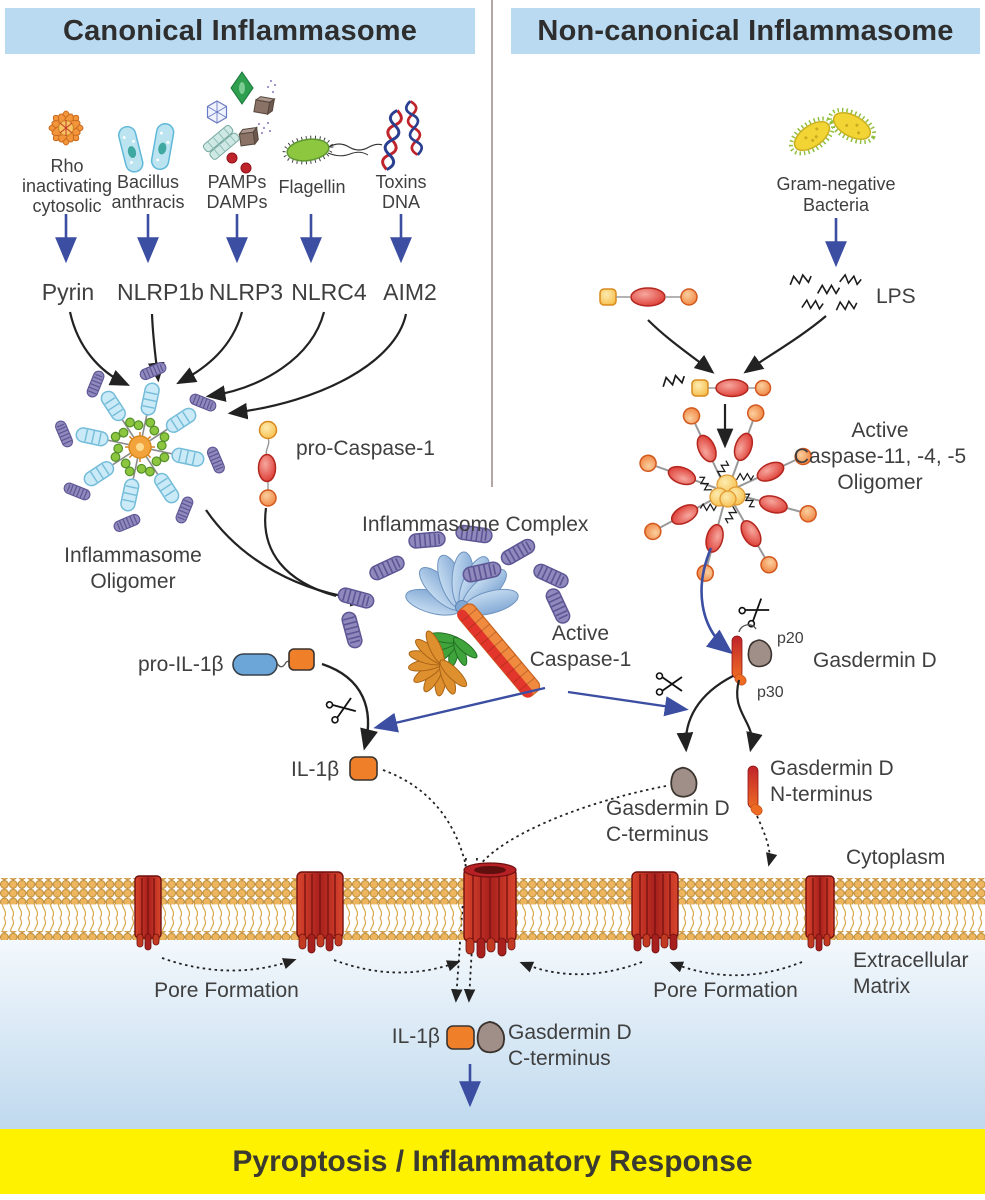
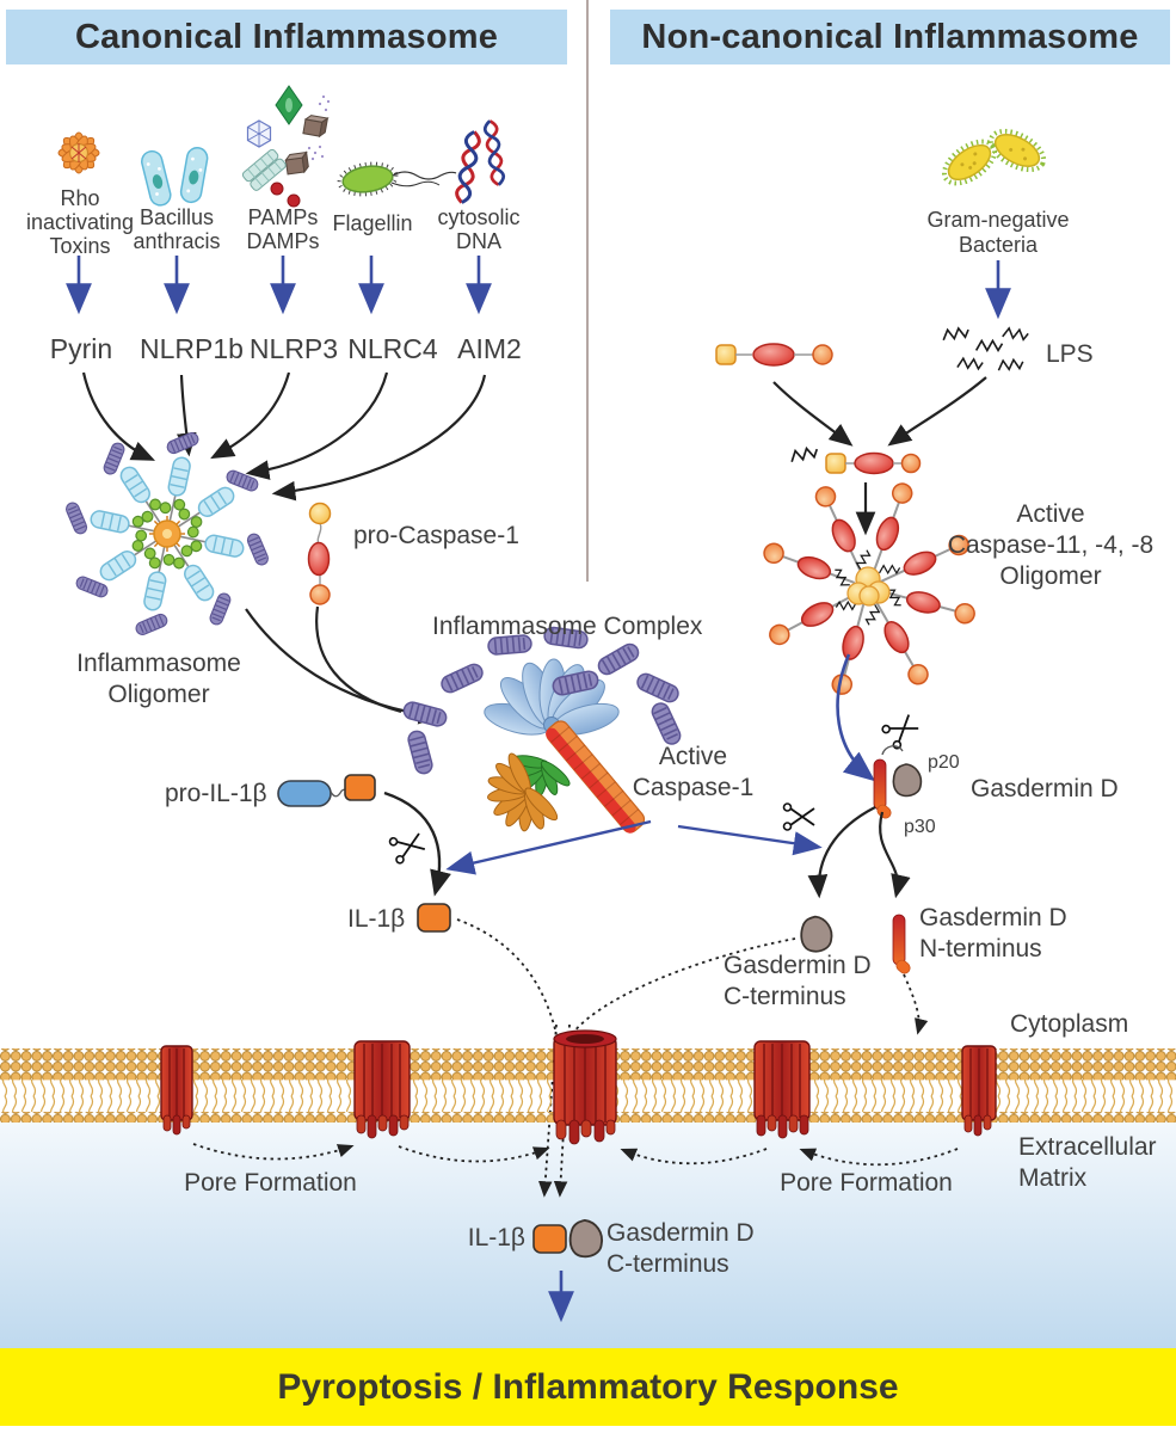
  Canonical Inflammasome
  Non-canonical Inflammasome
  Rho
  inactivating
- cytosolic
+ Toxins
  Bacillus
  anthracis
  PAMPs
  DAMPs
  Flagellin
- Toxins
+ cytosolic
  DNA
  Pyrin
  NLRP1b
  NLRP3
  NLRC4
  AIM2
  Inflammasome
  Oligomer
  pro-Caspase-1
  Inflammasome Complex
  Active
  Caspase-1
  pro-IL-1β
  IL-1β
  Gram-negative
  Bacteria
  LPS
  Active
- Caspase-11, -4, -5
+ Caspase-11, -4, -8
  Oligomer
  Gasdermin D
  p20
  p30
  Gasdermin D
  N-terminus
  Gasdermin D
  C-terminus
  Cytoplasm
  Extracellular
  Matrix
  Pore Formation
  Pore Formation
  IL-1β
  Gasdermin D
  C-terminus
  Pyroptosis / Inflammatory Response
